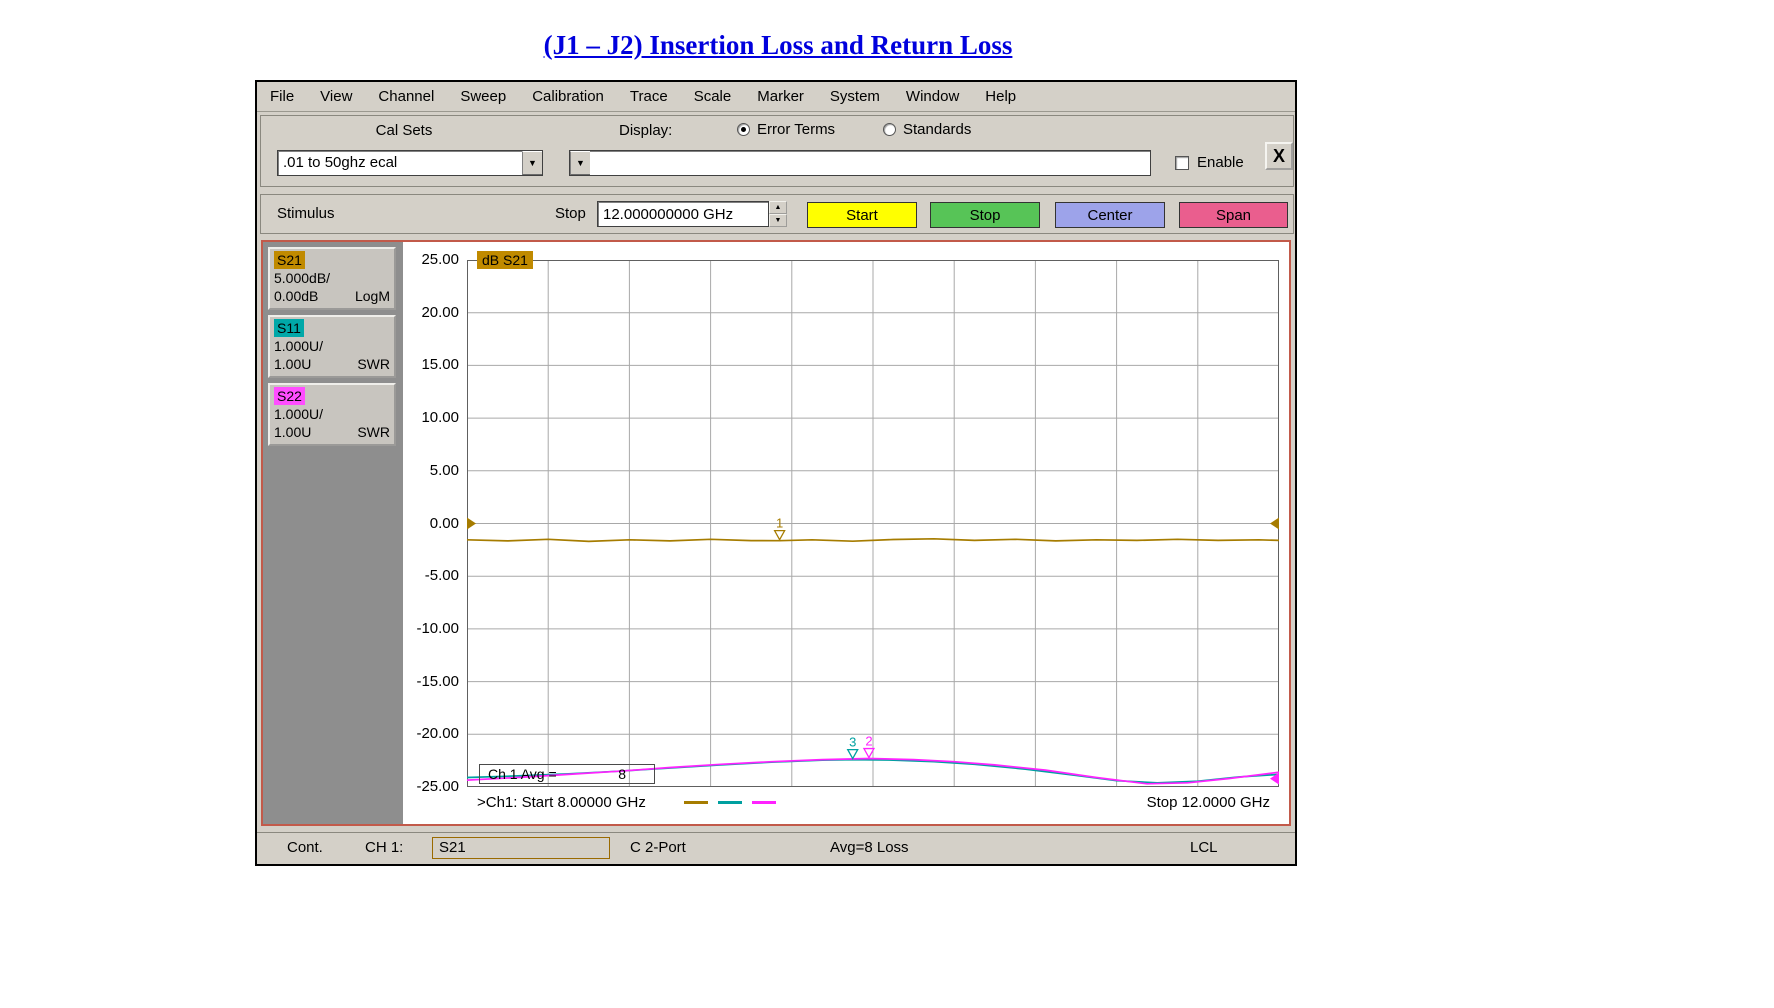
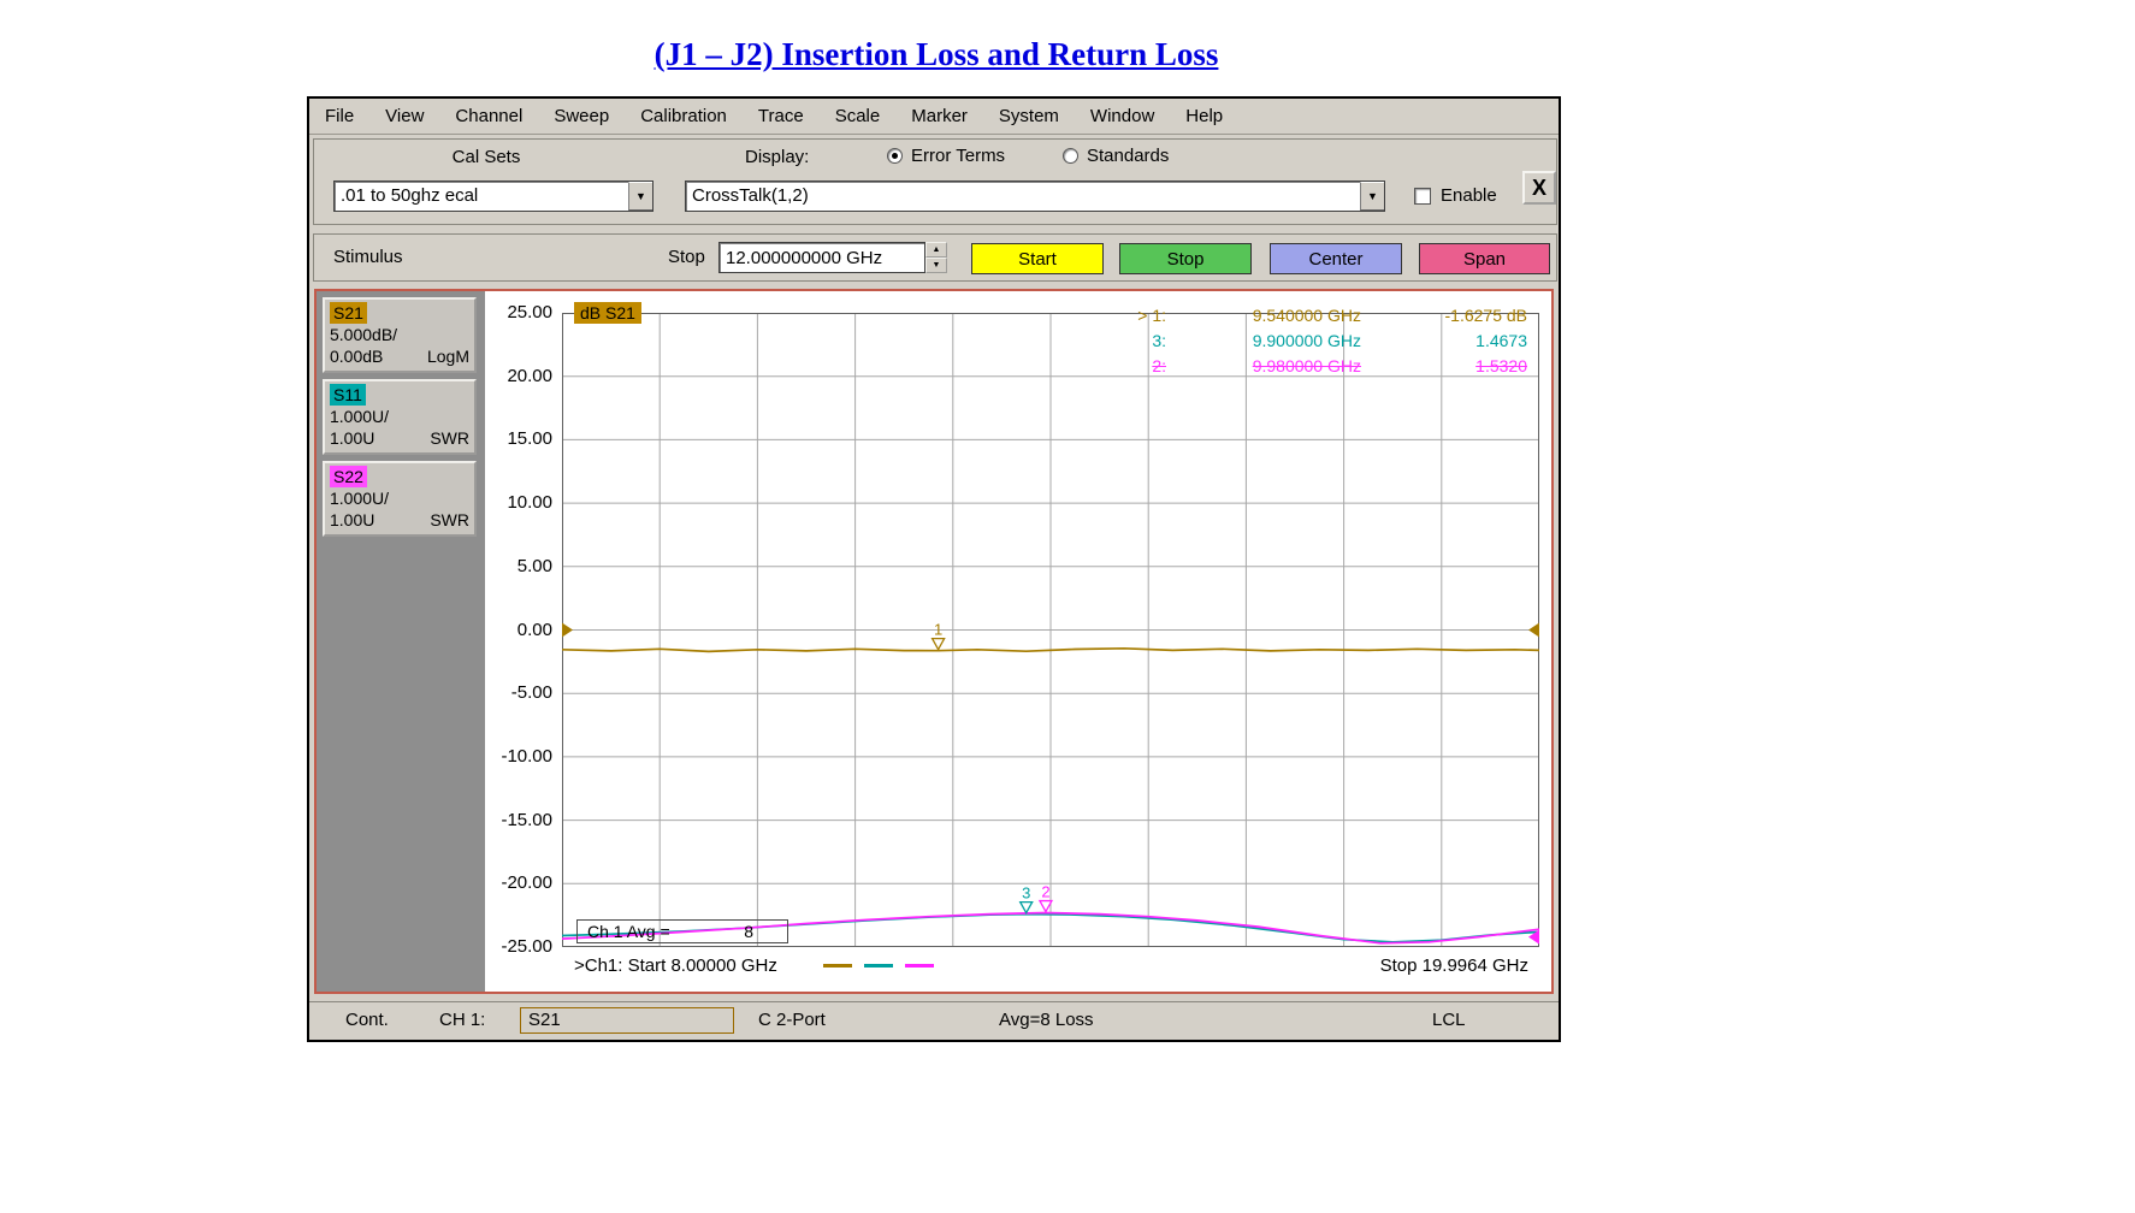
  (J1 – J2) Insertion Loss and Return Loss
  File
  View
  Channel
  Sweep
  Calibration
  Trace
  Scale
  Marker
  System
  Window
  Help
  Cal Sets
  Display:
  Error Terms
  Standards
  .01 to 50ghz ecal
  ▼
+ CrossTalk(1,2)
  ▼
  Enable
  X
  Stimulus
  Stop
  12.000000000 GHz
  Start
  Stop
  Center
  Span
  S21
  5.000dB/
  0.00dB
  LogM
  S11
  1.000U/
  1.00U
  SWR
  S22
  1.000U/
  1.00U
  SWR
  25.00
  20.00
  15.00
  10.00
  5.00
  0.00
  -5.00
  -10.00
  -15.00
  -20.00
  -25.00
  1
  3
  2
  dB S21
+ > 1:
+ 9.540000 GHz
+ -1.6275 dB
+ 3:
+ 9.900000 GHz
+ 1.4673
+ 2:
+ 9.980000 GHz
+ 1.5320
  Ch 1 Avg =
  8
  >Ch1: Start 8.00000 GHz
- Stop 12.0000 GHz
+ Stop 19.9964 GHz
  Cont.
  CH 1:
  S21
  C 2-Port
  Avg=8 Loss
  LCL
